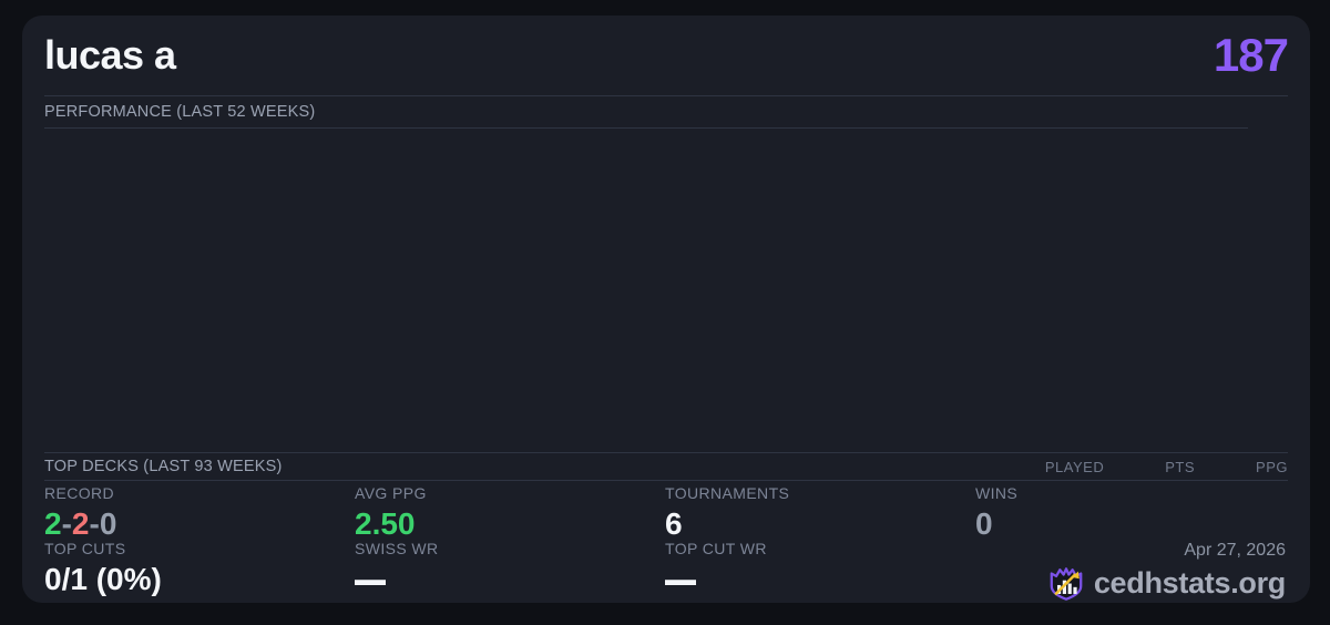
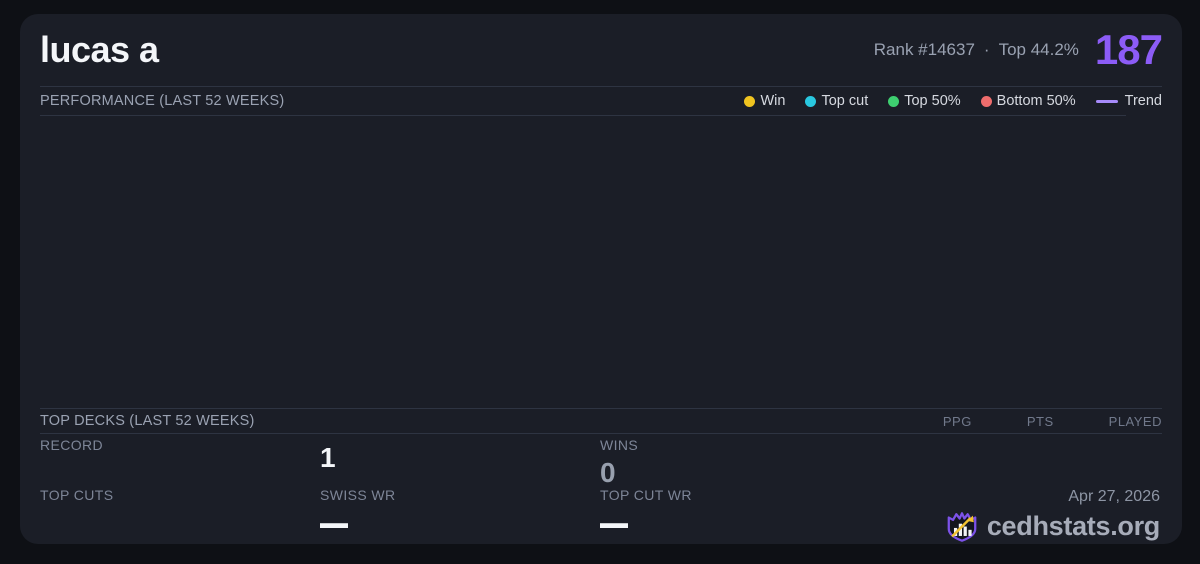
  lucas a
+ Rank #14637
+ ·
+ Top 44.2%
  187
  PERFORMANCE (LAST 52 WEEKS)
+ Win
+ Top cut
+ Top 50%
+ Bottom 50%
+ Trend
- TOP DECKS (LAST 93 WEEKS)
+ TOP DECKS (LAST 52 WEEKS)
- PLAYED
+ PPG
  PTS
- PPG
+ PLAYED
  RECORD
- 2-2-0
- AVG PPG
- 2.50
- TOURNAMENTS
- 6
+ 1
  WINS
  0
  TOP CUTS
- 0/1 (0%)
  SWISS WR
  —
  TOP CUT WR
  —
  Apr 27, 2026
  cedhstats.org
